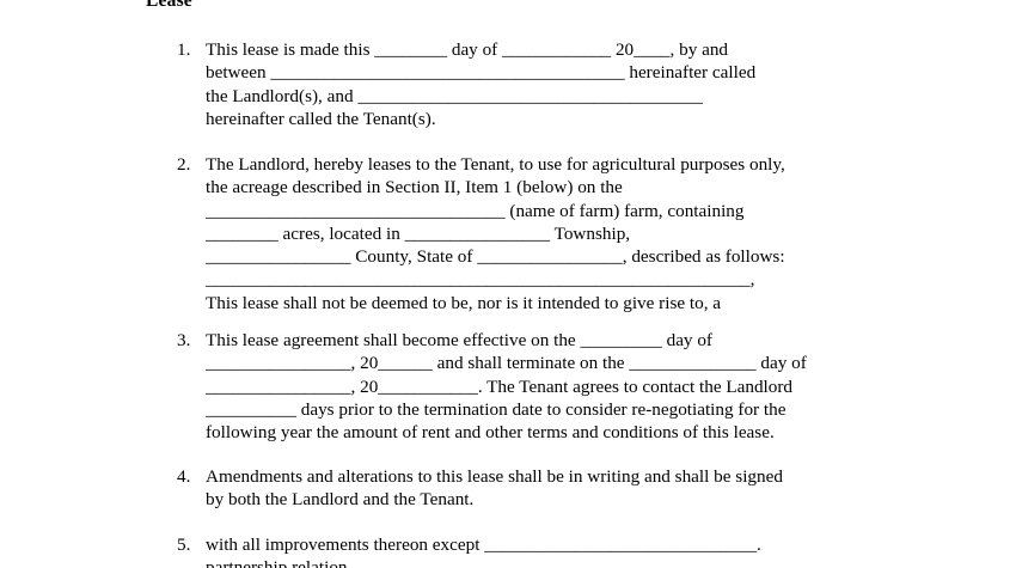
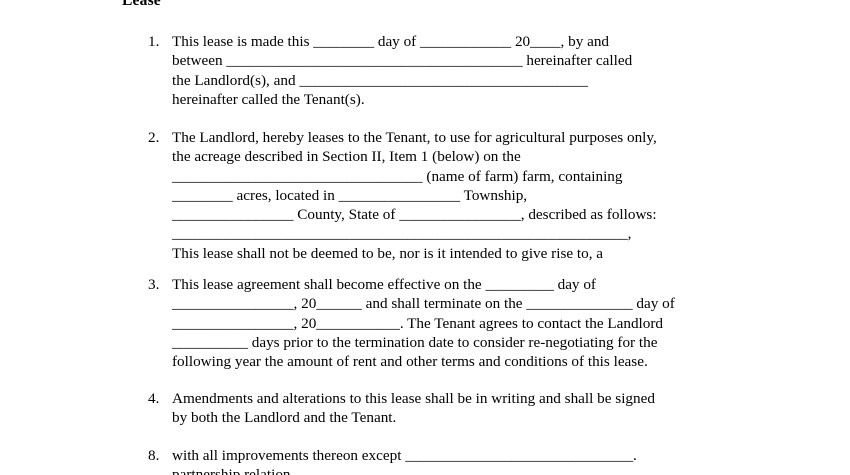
  Lease
  1.
  This lease is made this ________ day of ____________ 20____, by and
  between _______________________________________ hereinafter called
  the Landlord(s), and ______________________________________
  hereinafter called the Tenant(s).
  2.
  The Landlord, hereby leases to the Tenant, to use for agricultural purposes only,
  the acreage described in Section II, Item 1 (below) on the
  _________________________________ (name of farm) farm, containing
  ________ acres, located in ________________ Township,
  ________________ County, State of ________________, described as follows:
  ____________________________________________________________,
  This lease shall not be deemed to be, nor is it intended to give rise to, a
  3.
  This lease agreement shall become effective on the _________ day of
  ________________, 20______ and shall terminate on the ______________ day of
  ________________, 20___________. The Tenant agrees to contact the Landlord
  __________ days prior to the termination date to consider re-negotiating for the
  following year the amount of rent and other terms and conditions of this lease.
  4.
  Amendments and alterations to this lease shall be in writing and shall be signed
  by both the Landlord and the Tenant.
- 5.
+ 8.
  with all improvements thereon except ______________________________.
